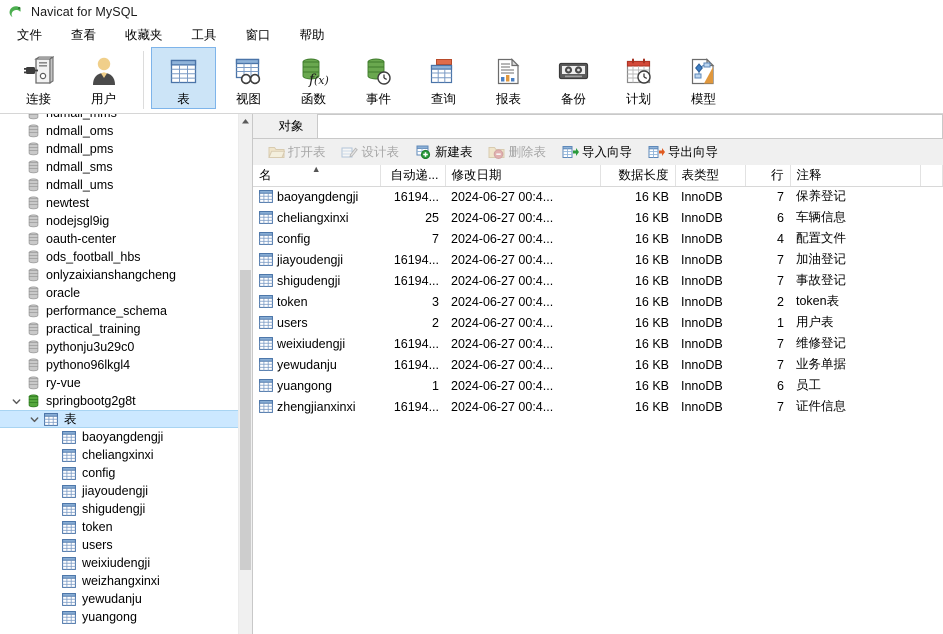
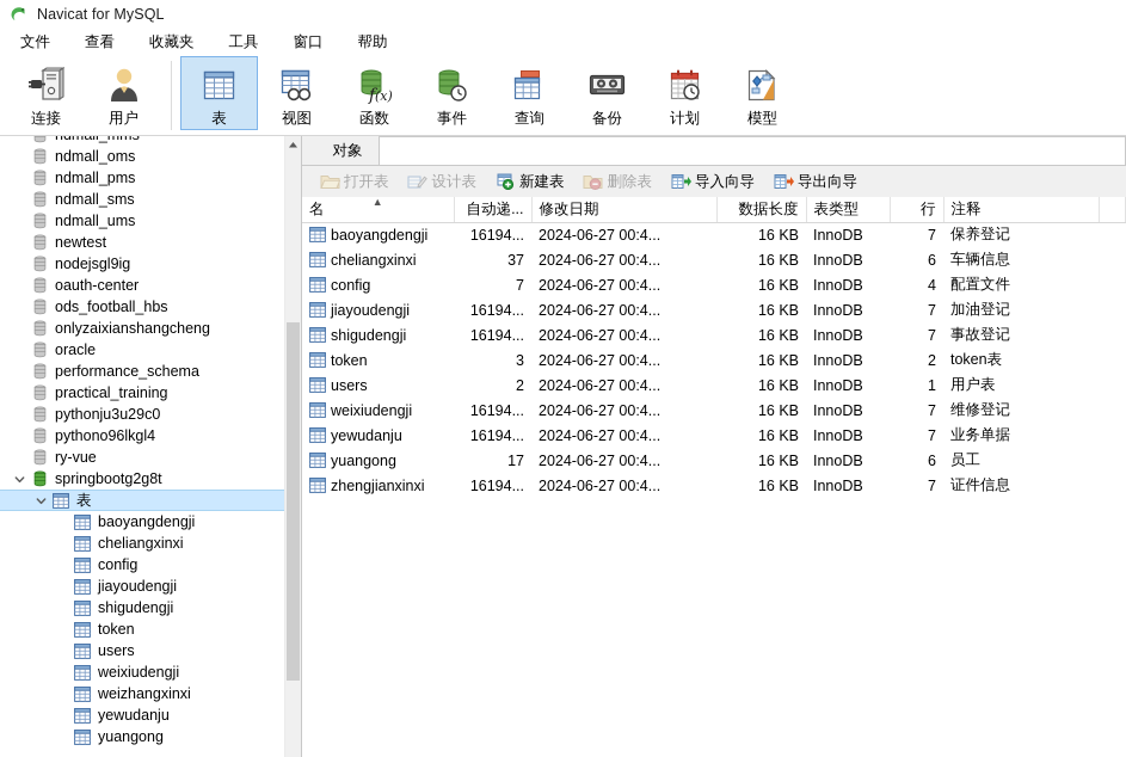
  Navicat for MySQL
  文件
  查看
  收藏夹
  工具
  窗口
  帮助
  连接
  用户
  表
  视图
  f
  (x)
  函数
  事件
  查询
- 报表
  备份
  计划
  模型
  ndmall_oms
  ndmall_pms
  ndmall_sms
  ndmall_ums
  newtest
  nodejsgl9ig
  oauth-center
  ods_football_hbs
  onlyzaixianshangcheng
  oracle
  performance_schema
  practical_training
  pythonju3u29c0
  pythono96lkgl4
  ry-vue
  springbootg2g8t
  表
  baoyangdengji
  cheliangxinxi
  config
  jiayoudengji
  shigudengji
  token
  users
  weixiudengji
  weizhangxinxi
  yewudanju
  yuangong
  对象
  打开表
  设计表
  新建表
  删除表
  导入向导
  导出向导
  ▲ 名	自动递...	修改日期	数据长度	表类型	行	注释
  baoyangdengji	16194...	2024-06-27 00:4...	16 KB	InnoDB	7	保养登记
- cheliangxinxi	25	2024-06-27 00:4...	16 KB	InnoDB	6	车辆信息
+ cheliangxinxi	37	2024-06-27 00:4...	16 KB	InnoDB	6	车辆信息
  config	7	2024-06-27 00:4...	16 KB	InnoDB	4	配置文件
  jiayoudengji	16194...	2024-06-27 00:4...	16 KB	InnoDB	7	加油登记
  shigudengji	16194...	2024-06-27 00:4...	16 KB	InnoDB	7	事故登记
  token	3	2024-06-27 00:4...	16 KB	InnoDB	2	token表
  users	2	2024-06-27 00:4...	16 KB	InnoDB	1	用户表
  weixiudengji	16194...	2024-06-27 00:4...	16 KB	InnoDB	7	维修登记
  yewudanju	16194...	2024-06-27 00:4...	16 KB	InnoDB	7	业务单据
- yuangong	1	2024-06-27 00:4...	16 KB	InnoDB	6	员工
+ yuangong	17	2024-06-27 00:4...	16 KB	InnoDB	6	员工
  zhengjianxinxi	16194...	2024-06-27 00:4...	16 KB	InnoDB	7	证件信息
